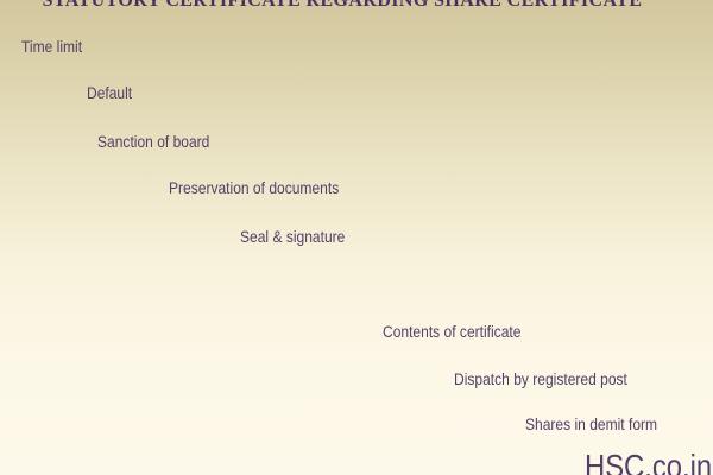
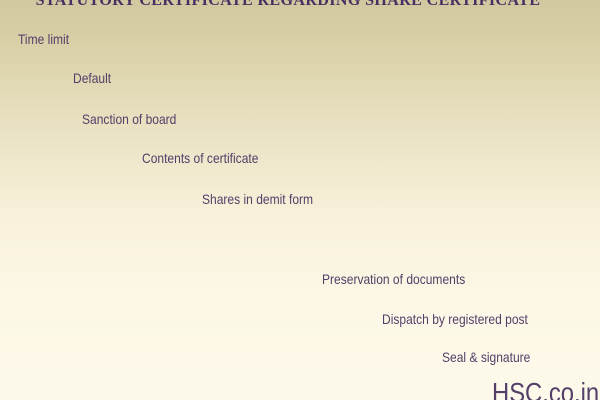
  STATUTORY CERTIFICATE REGARDING SHARE CERTIFICATE
  Time limit
  Default
  Sanction of board
- Preservation of documents
+ Contents of certificate
- Seal & signature
+ Shares in demit form
- Contents of certificate
+ Preservation of documents
  Dispatch by registered post
- Shares in demit form
+ Seal & signature
  HSC.co.in
